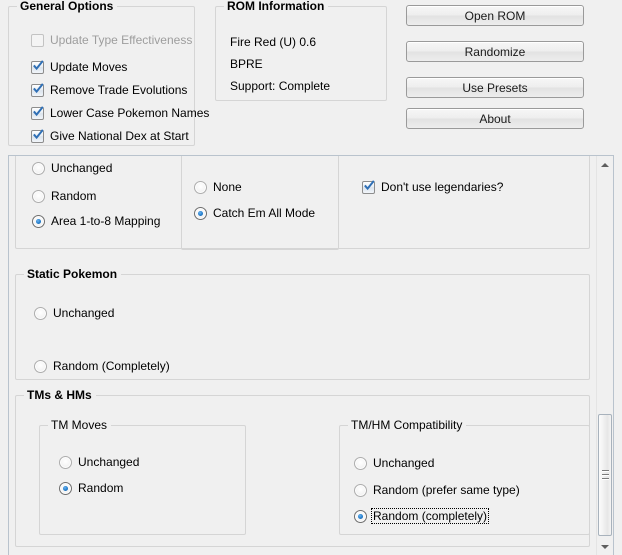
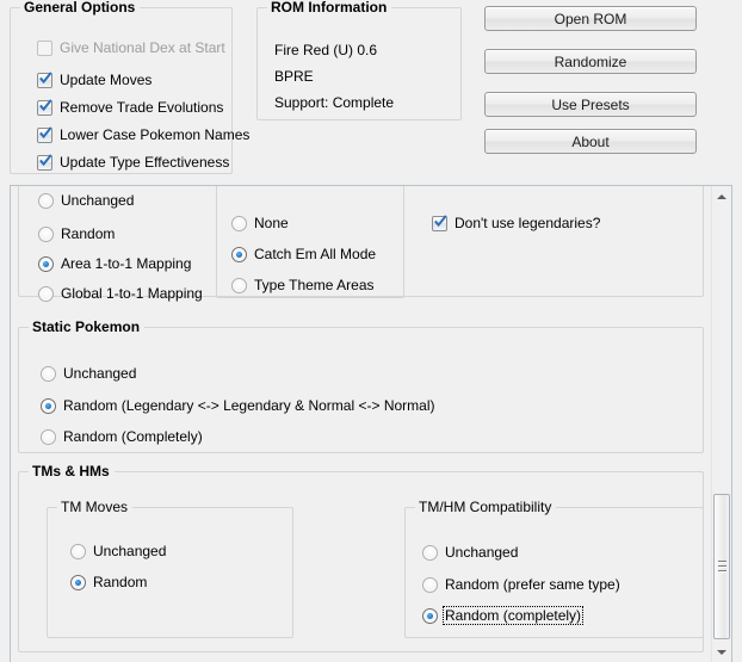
  General Options
- Update Type Effectiveness
+ Give National Dex at Start
  Update Moves
  Remove Trade Evolutions
  Lower Case Pokemon Names
- Give National Dex at Start
+ Update Type Effectiveness
  ROM Information
  Fire Red (U) 0.6
  BPRE
  Support: Complete
  Open ROM
  Randomize
  Use Presets
  About
  Unchanged
  Random
- Area 1-to-8 Mapping
+ Area 1-to-1 Mapping
+ Global 1-to-1 Mapping
  None
  Catch Em All Mode
+ Type Theme Areas
  Don't use legendaries?
  Static Pokemon
  Unchanged
+ Random (Legendary <-> Legendary & Normal <-> Normal)
  Random (Completely)
  TMs & HMs
  TM Moves
  Unchanged
  Random
  TM/HM Compatibility
  Unchanged
  Random (prefer same type)
  Random (completely)
